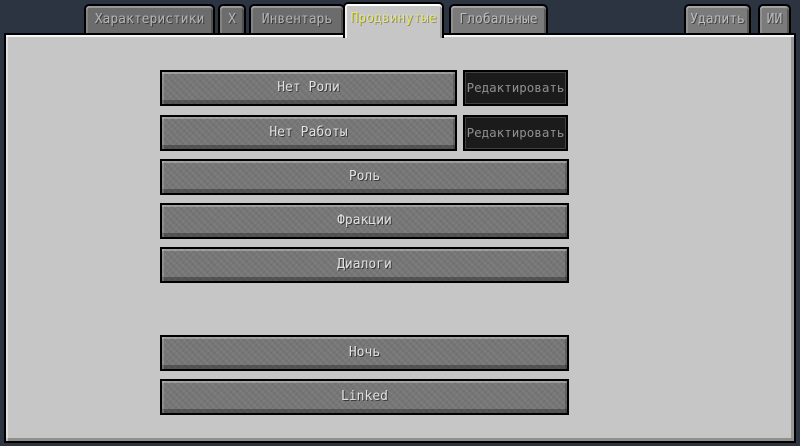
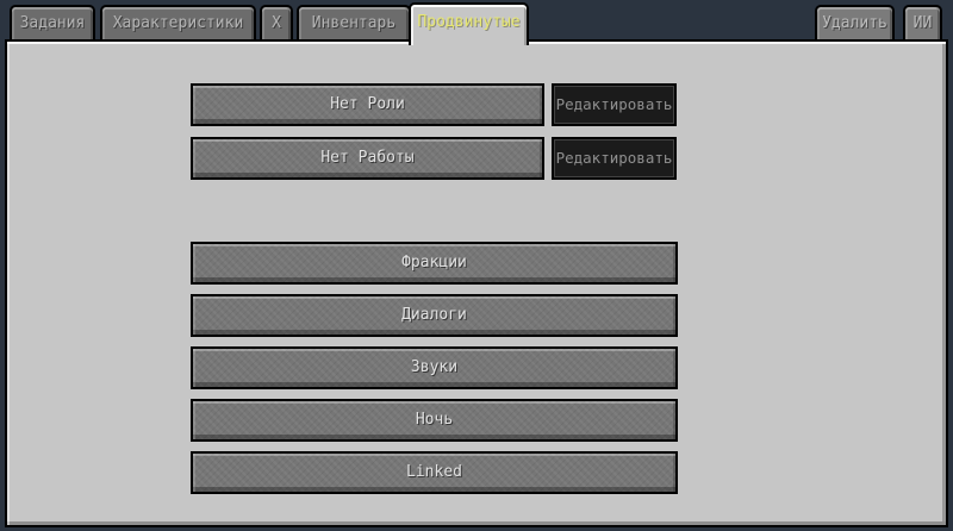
+ Задания
  Характеристики
  X
  Инвентарь
  Продвинутые
- Глобальные
  Удалить
  ИИ
  Нет Роли
  Редактировать
  Нет Работы
  Редактировать
- Роль
  Фракции
  Диалоги
+ Звуки
  Ночь
  Linked
